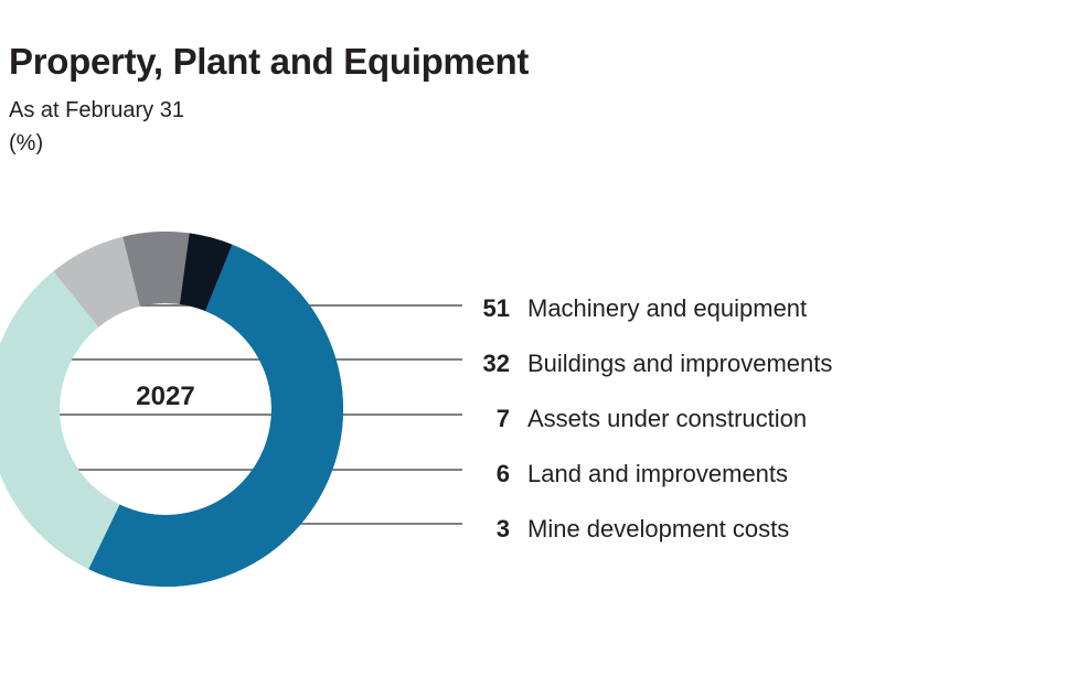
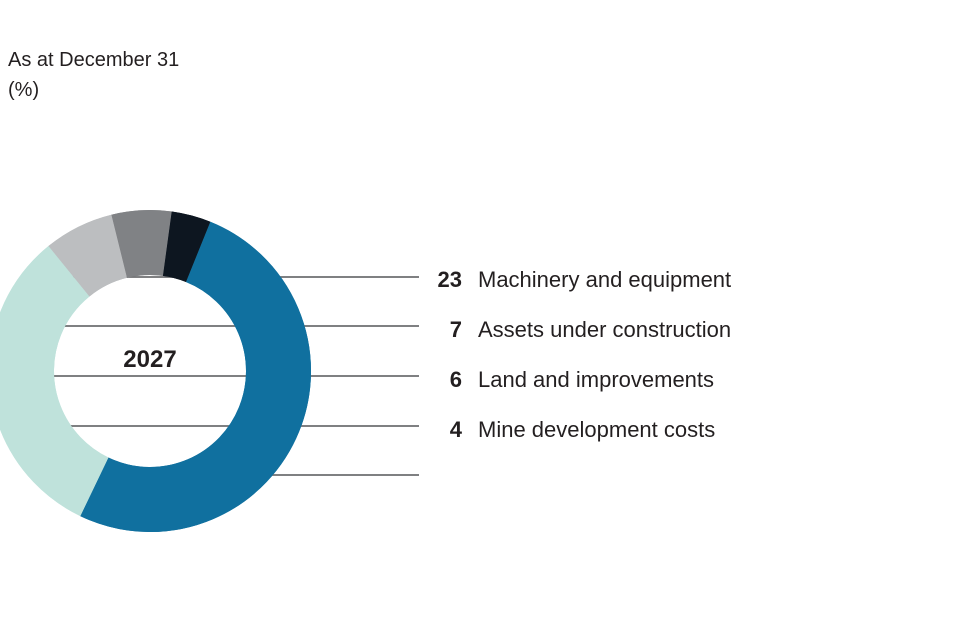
- Property, Plant and Equipment
- As at February 31
+ As at December 31
  (%)
  2027
- 51
+ 23
  Machinery and equipment
- 32
- Buildings and improvements
  7
  Assets under construction
  6
  Land and improvements
- 3
+ 4
  Mine development costs
